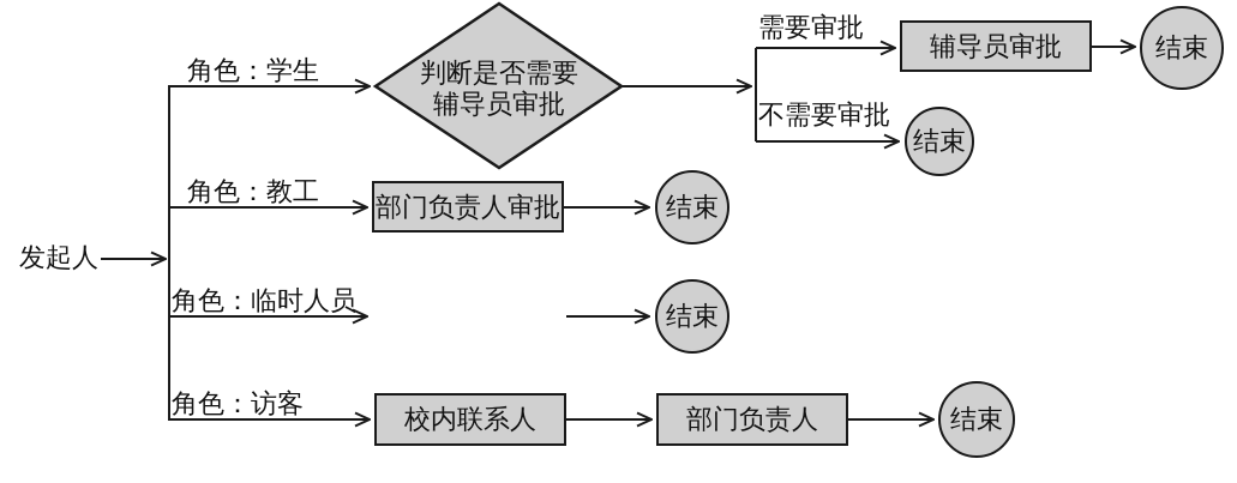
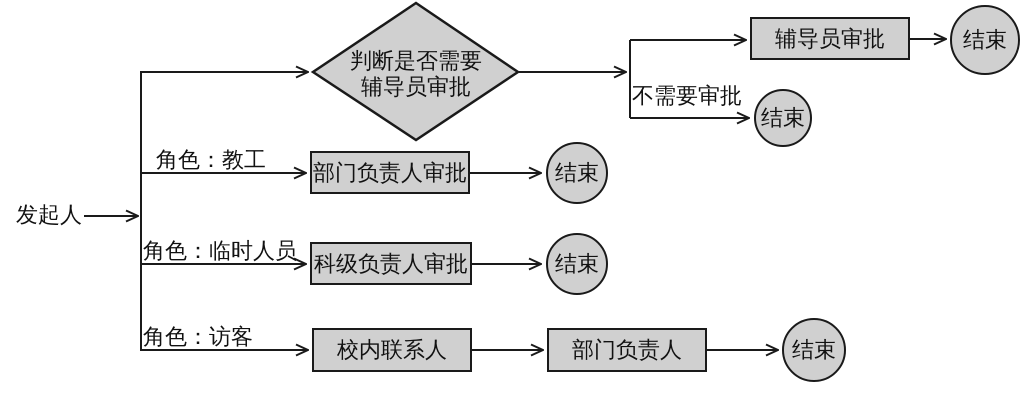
  发起人
- 角色：学生
  角色：教工
  角色：临时人员
  角色：访客
  判断是否需要
  辅导员审批
- 需要审批
  不需要审批
  辅导员审批
  部门负责人审批
+ 科级负责人审批
  校内联系人
  部门负责人
  结束
  结束
  结束
  结束
  结束
